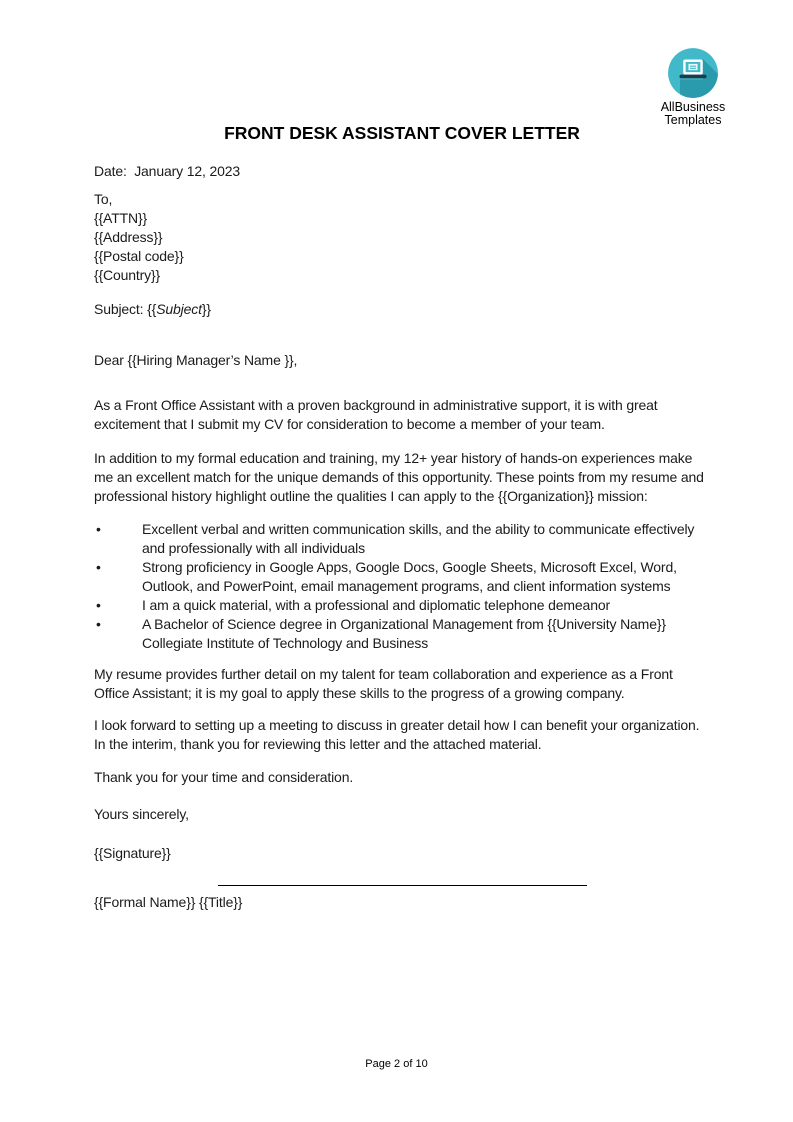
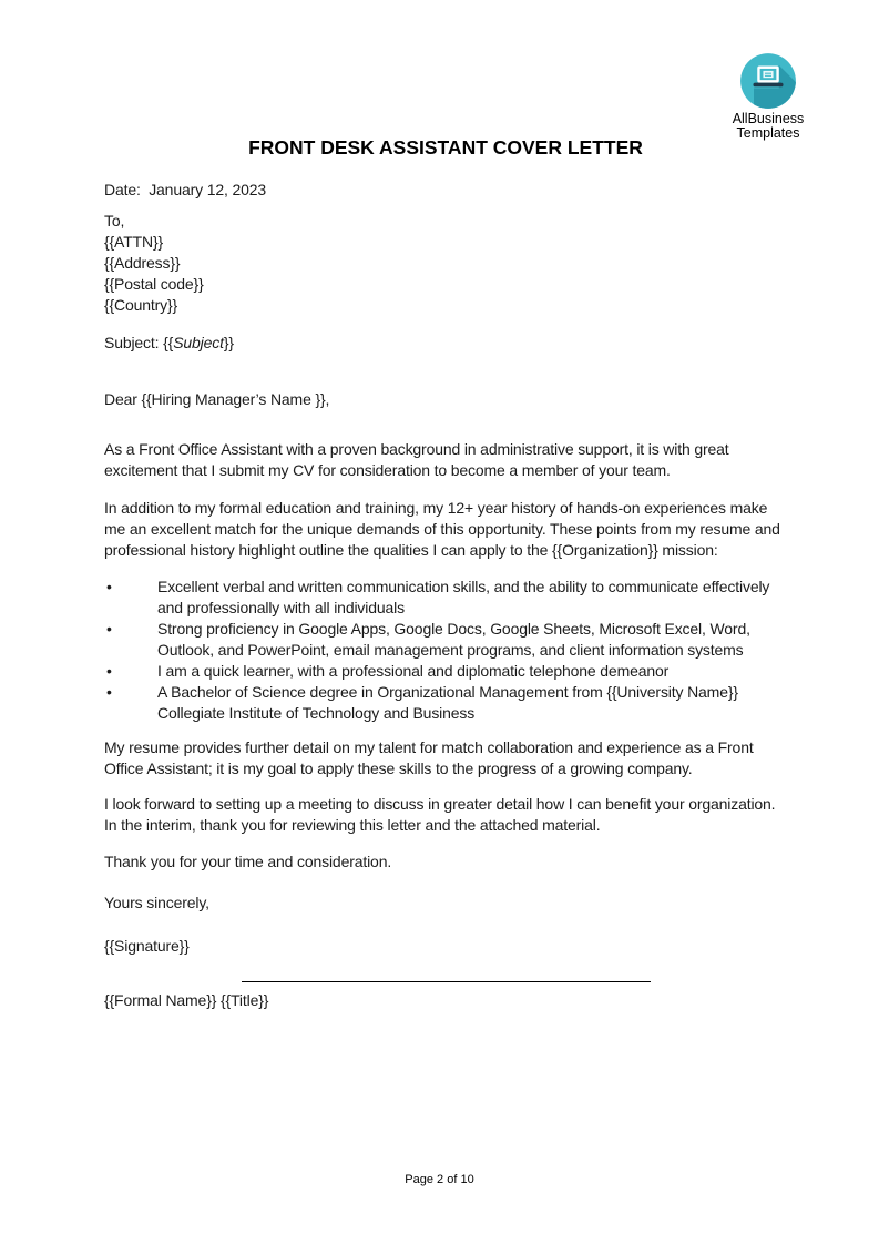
  AllBusiness
  Templates
  FRONT DESK ASSISTANT COVER LETTER
  Date: January 12, 2023
  To,
  {{ATTN}}
  {{Address}}
  {{Postal code}}
  {{Country}}
  Subject: {{Subject}}
  Dear {{Hiring Manager’s Name }},
  As a Front Office Assistant with a proven background in administrative support, it is with great excitement that I submit my CV for consideration to become a member of your team.
  In addition to my formal education and training, my 12+ year history of hands-on experiences make me an excellent match for the unique demands of this opportunity. These points from my resume and professional history highlight outline the qualities I can apply to the {{Organization}} mission:
  •
  Excellent verbal and written communication skills, and the ability to communicate effectively and professionally with all individuals
  •
  Strong proficiency in Google Apps, Google Docs, Google Sheets, Microsoft Excel, Word, Outlook, and PowerPoint, email management programs, and client information systems
  •
- I am a quick material, with a professional and diplomatic telephone demeanor
+ I am a quick learner, with a professional and diplomatic telephone demeanor
  •
  A Bachelor of Science degree in Organizational Management from {{University Name}} Collegiate Institute of Technology and Business
- My resume provides further detail on my talent for team collaboration and experience as a Front Office Assistant; it is my goal to apply these skills to the progress of a growing company.
+ My resume provides further detail on my talent for match collaboration and experience as a Front Office Assistant; it is my goal to apply these skills to the progress of a growing company.
  I look forward to setting up a meeting to discuss in greater detail how I can benefit your organization. In the interim, thank you for reviewing this letter and the attached material.
  Thank you for your time and consideration.
  Yours sincerely,
  {{Signature}}
  {{Formal Name}} {{Title}}
  Page 2 of 10
